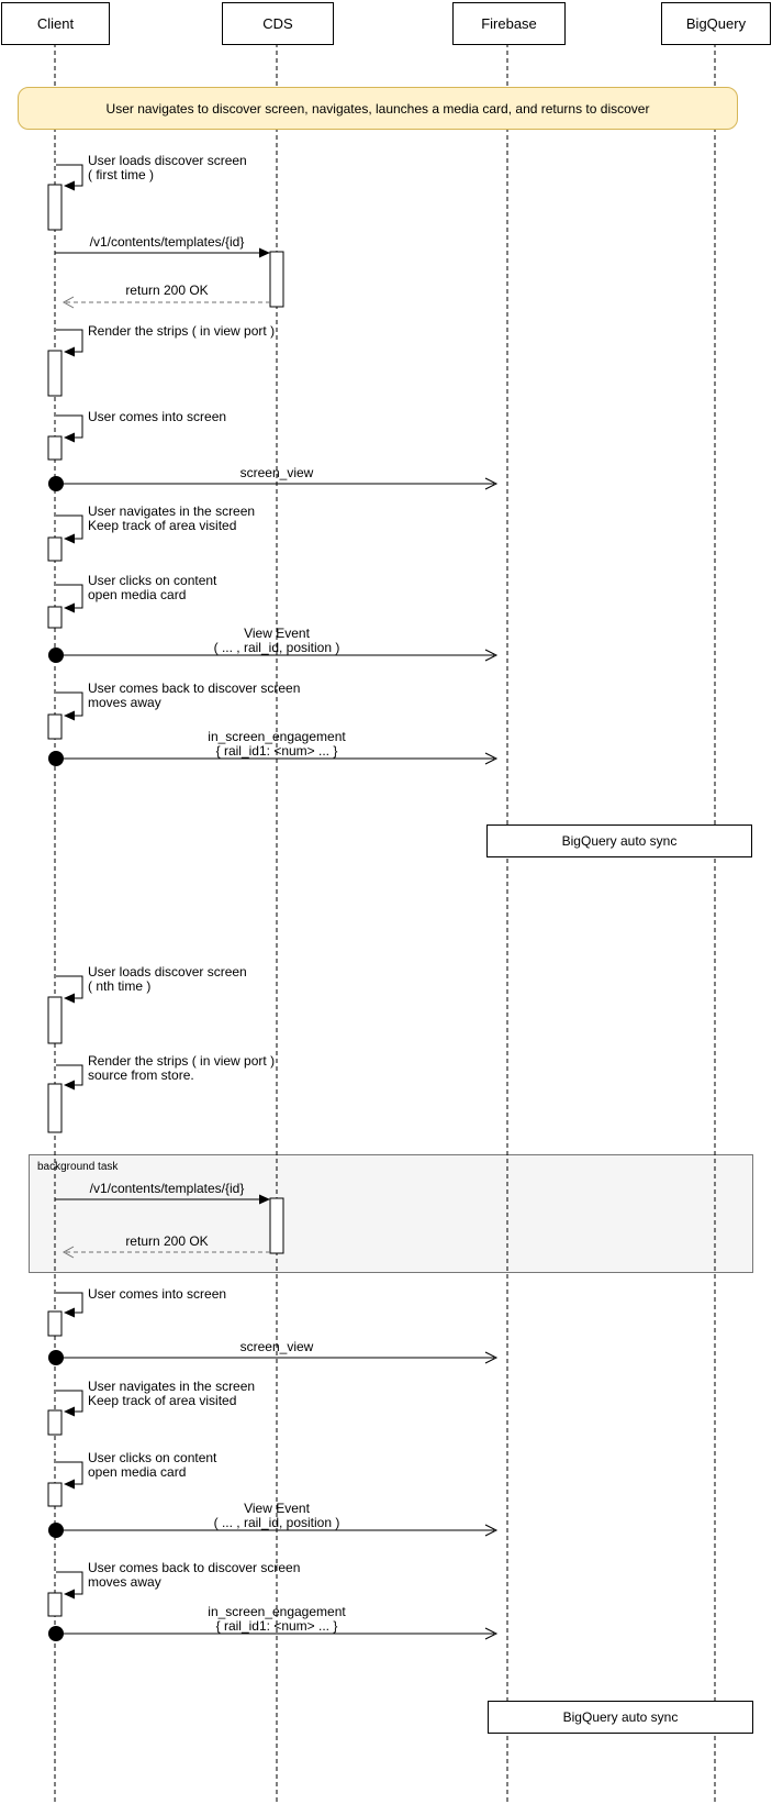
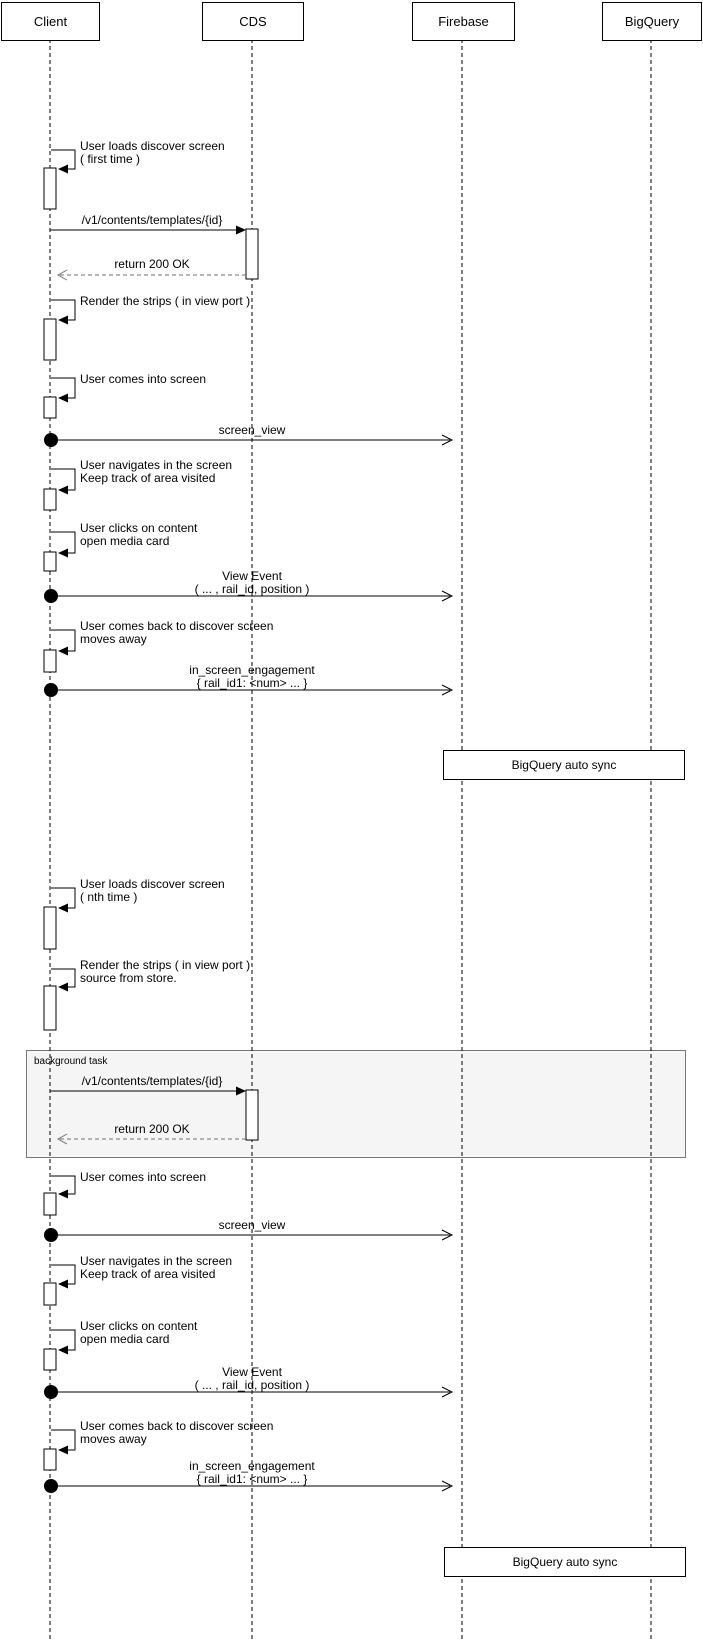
  Client
  CDS
  Firebase
  BigQuery
- User navigates to discover screen, navigates, launches a media card, and returns to discover
  background task
  User loads discover screen
  ( first time )
  Render the strips ( in view port )
  User comes into screen
  User navigates in the screen
  Keep track of area visited
  User clicks on content
  open media card
  User comes back to discover screen
  moves away
  User loads discover screen
  ( nth time )
  Render the strips ( in view port )
  source from store.
  User comes into screen
  User navigates in the screen
  Keep track of area visited
  User clicks on content
  open media card
  User comes back to discover screen
  moves away
  /v1/contents/templates/{id}
  return 200 OK
  /v1/contents/templates/{id}
  return 200 OK
  screen_view
  View Event
  ( ... , rail_id, position )
  in_screen_engagement
  { rail_id1: <num> ... }
  screen_view
  View Event
  ( ... , rail_id, position )
  in_screen_engagement
  { rail_id1: <num> ... }
  BigQuery auto sync
  BigQuery auto sync
